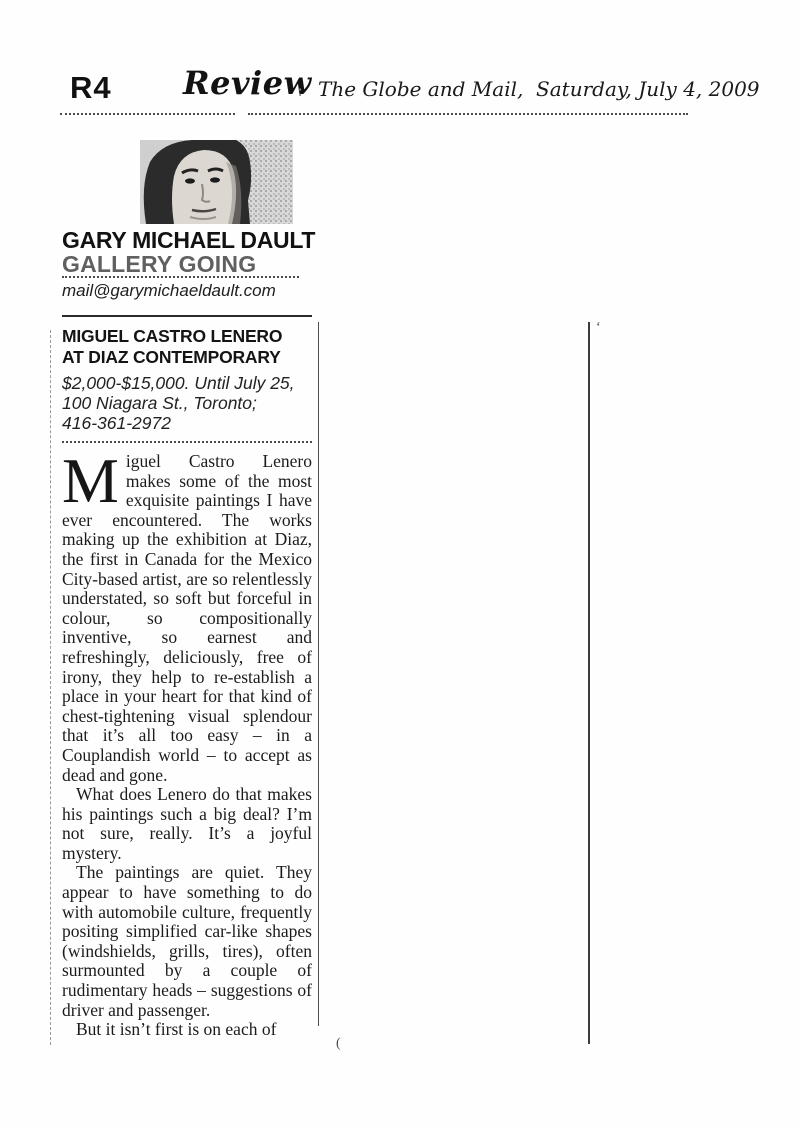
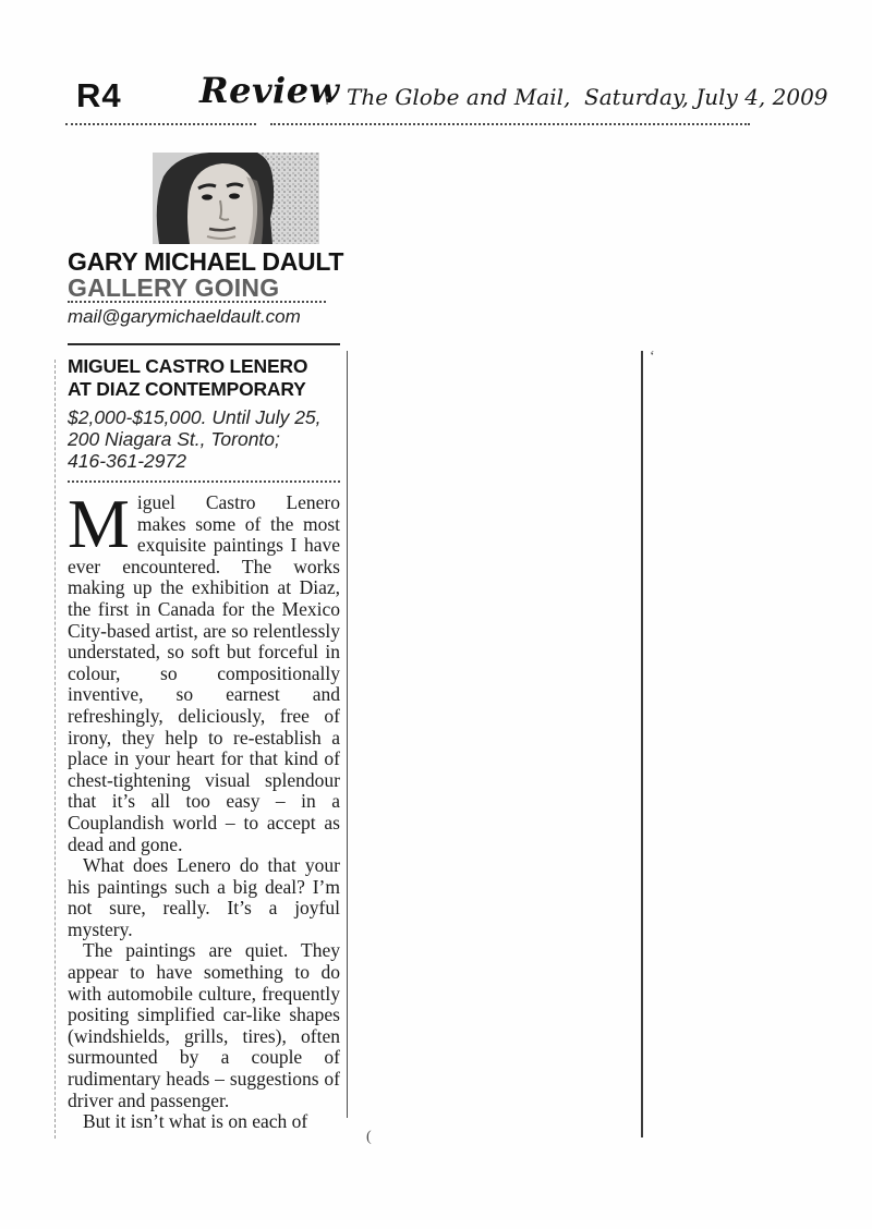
  R4
  Review
  :
  The Globe and Mail, Saturday, July 4, 2009
  GARY MICHAEL DAULT
  GALLERY GOING
  mail@garymichaeldault.com
  MIGUEL CASTRO LENERO
  AT DIAZ CONTEMPORARY
  $2,000-$15,000. Until July 25,
- 100 Niagara St., Toronto;
+ 200 Niagara St., Toronto;
  416-361-2972
  M
  iguel Castro Lenero makes some of the most exquisite paintings I have ever encountered. The works making up the exhibition at Diaz, the first in Canada for the Mexico City-based artist, are so relentlessly understated, so soft but forceful in colour, so compositionally inventive, so earnest and refreshingly, deliciously, free of irony, they help to re-establish a place in your heart for that kind of chest-tightening visual splendour that it’s all too easy – in a Couplandish world – to accept as dead and gone.
- What does Lenero do that makes his paintings such a big deal? I’m not sure, really. It’s a joyful mystery.
+ What does Lenero do that your his paintings such a big deal? I’m not sure, really. It’s a joyful mystery.
  The paintings are quiet. They appear to have something to do with automobile culture, frequently positing simplified car-like shapes (windshields, grills, tires), often surmounted by a couple of rudimentary heads – suggestions of driver and passenger.
- But it isn’t first is on each of
+ But it isn’t what is on each of
  (
  ‘
